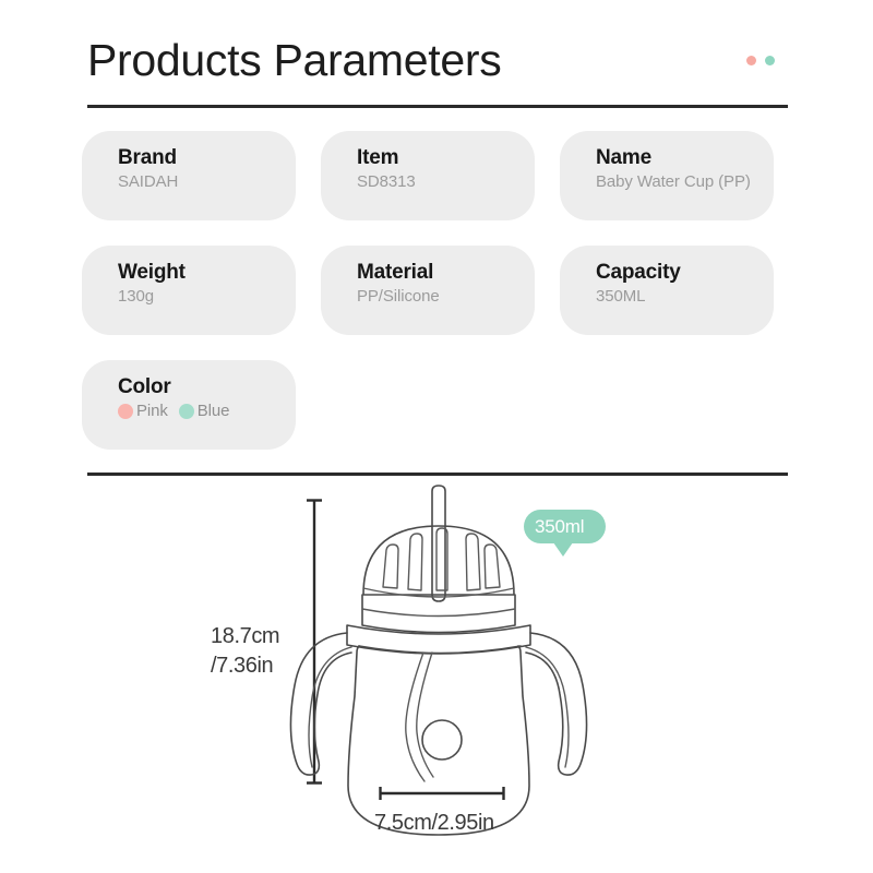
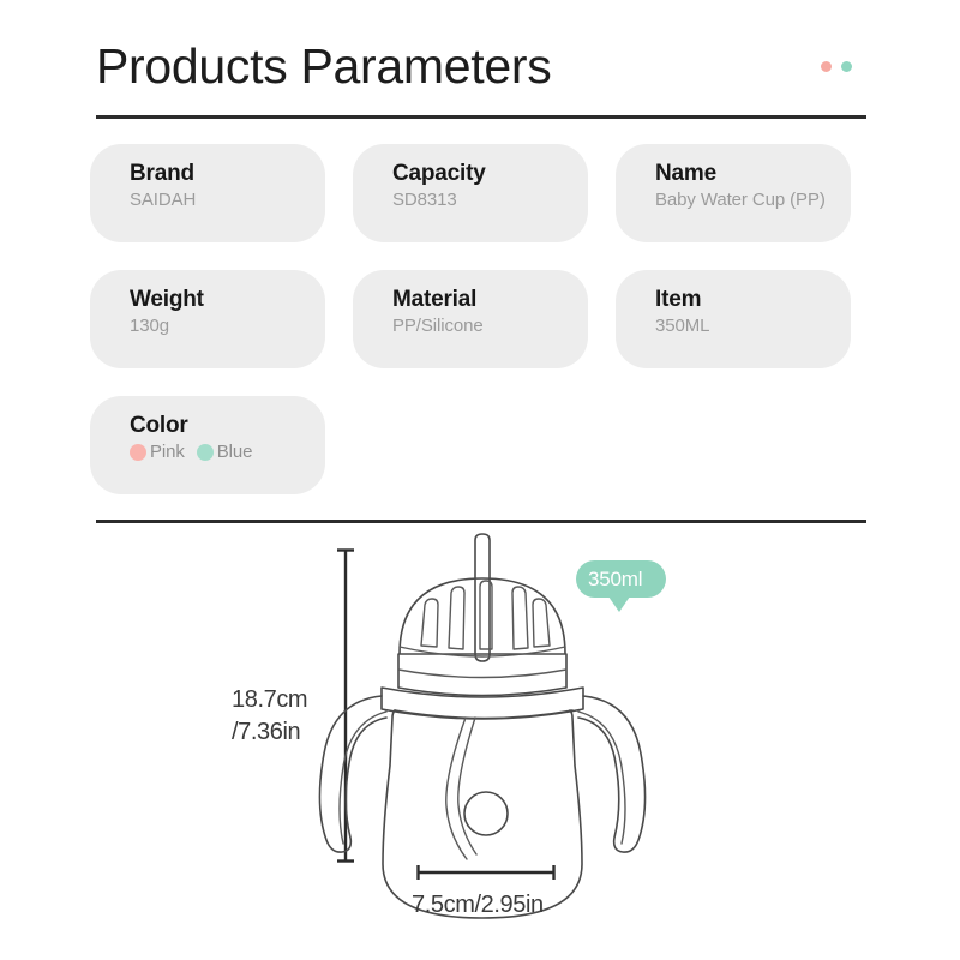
  Products Parameters
  Brand
  SAIDAH
- Item
+ Capacity
  SD8313
  Name
  Baby Water Cup (PP)
  Weight
  130g
  Material
  PP/Silicone
- Capacity
+ Item
  350ML
  Color
  Pink
  Blue
  18.7cm
  /7.36in
  350ml
  7.5cm/2.95in
